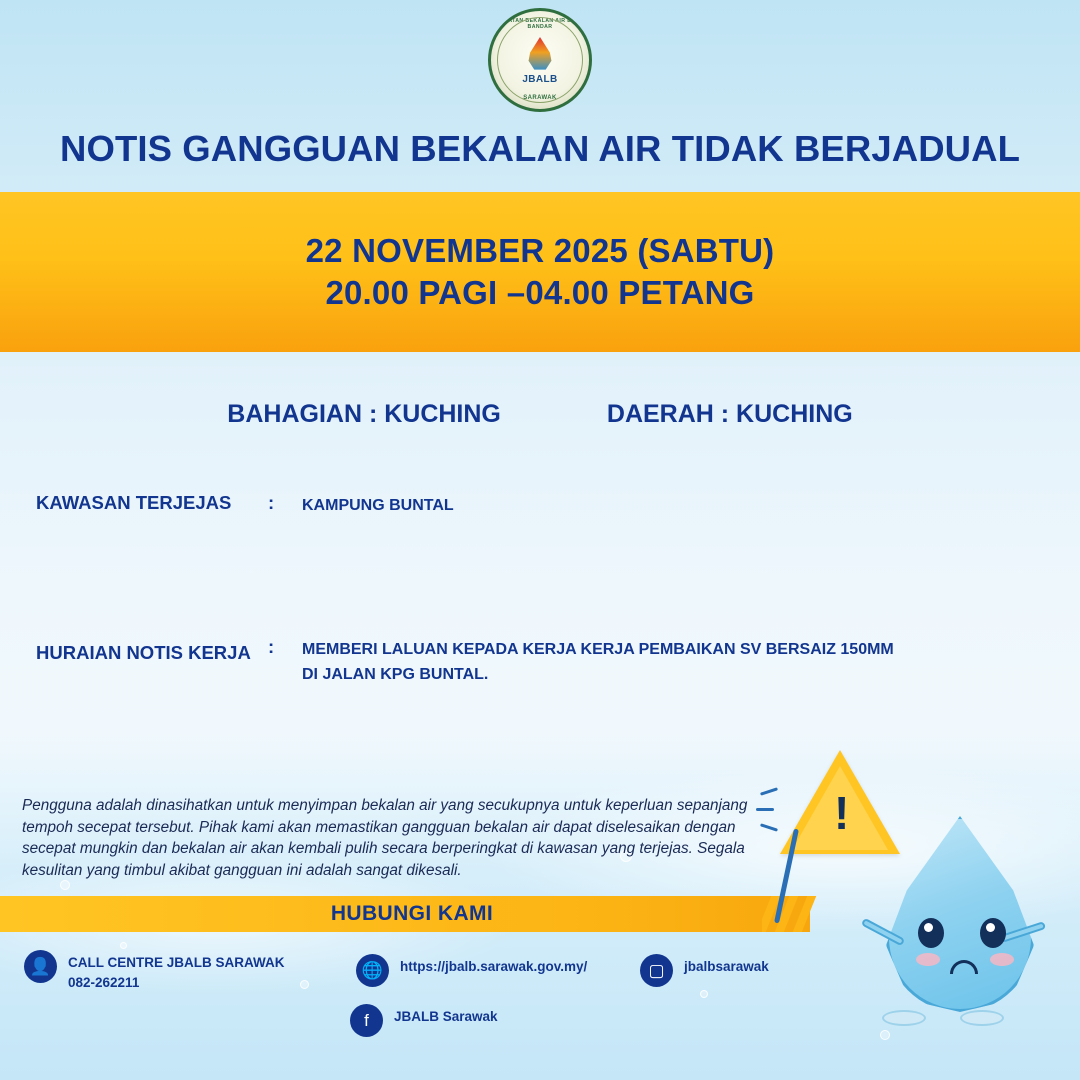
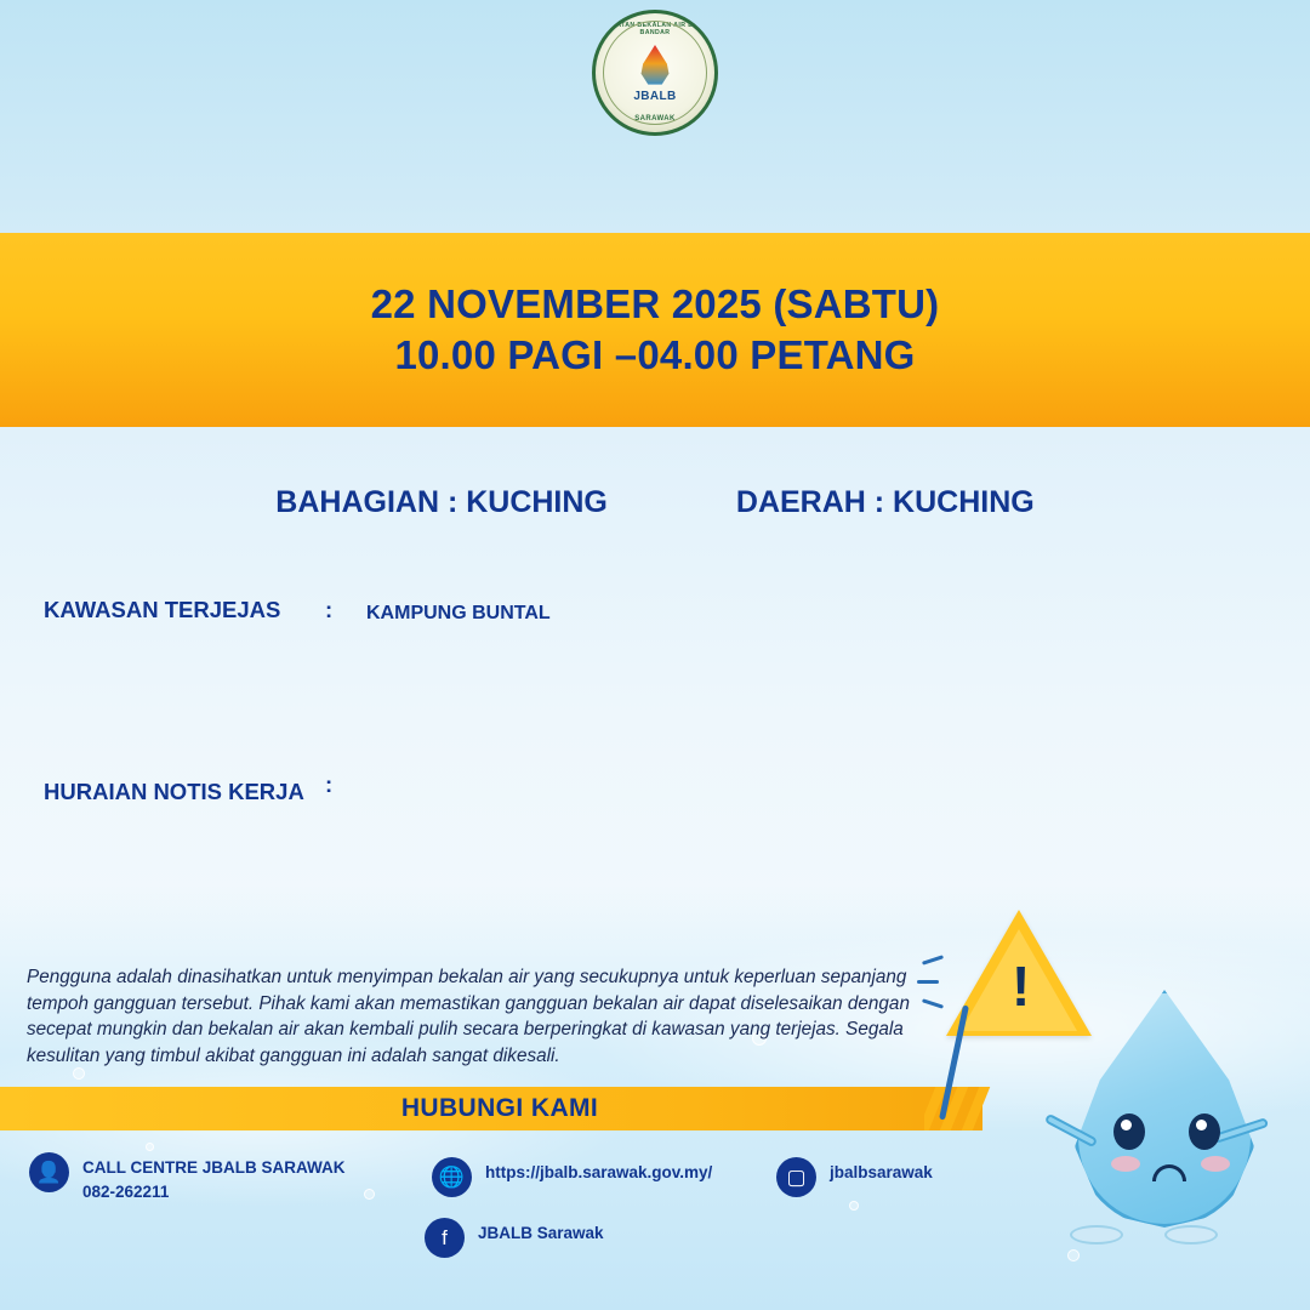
  JBALB
- NOTIS GANGGUAN BEKALAN AIR TIDAK BERJADUAL
  22 NOVEMBER 2025 (SABTU)
- 20.00 PAGI –04.00 PETANG
+ 10.00 PAGI –04.00 PETANG
  BAHAGIAN : KUCHING
  DAERAH : KUCHING
  KAWASAN TERJEJAS
  :
  KAMPUNG BUNTAL
  HURAIAN NOTIS KERJA
  :
- MEMBERI LALUAN KEPADA KERJA KERJA PEMBAIKAN SV BERSAIZ 150MM DI JALAN KPG BUNTAL.
- Pengguna adalah dinasihatkan untuk menyimpan bekalan air yang secukupnya untuk keperluan sepanjang tempoh secepat tersebut. Pihak kami akan memastikan gangguan bekalan air dapat diselesaikan dengan secepat mungkin dan bekalan air akan kembali pulih secara berperingkat di kawasan yang terjejas. Segala kesulitan yang timbul akibat gangguan ini adalah sangat dikesali.
+ Pengguna adalah dinasihatkan untuk menyimpan bekalan air yang secukupnya untuk keperluan sepanjang tempoh gangguan tersebut. Pihak kami akan memastikan gangguan bekalan air dapat diselesaikan dengan secepat mungkin dan bekalan air akan kembali pulih secara berperingkat di kawasan yang terjejas. Segala kesulitan yang timbul akibat gangguan ini adalah sangat dikesali.
  HUBUNGI KAMI
  👤
  CALL CENTRE JBALB SARAWAK
  082-262211
  🌐
  https://jbalb.sarawak.gov.my/
  ▢
  jbalbsarawak
  f
  JBALB Sarawak
  !
